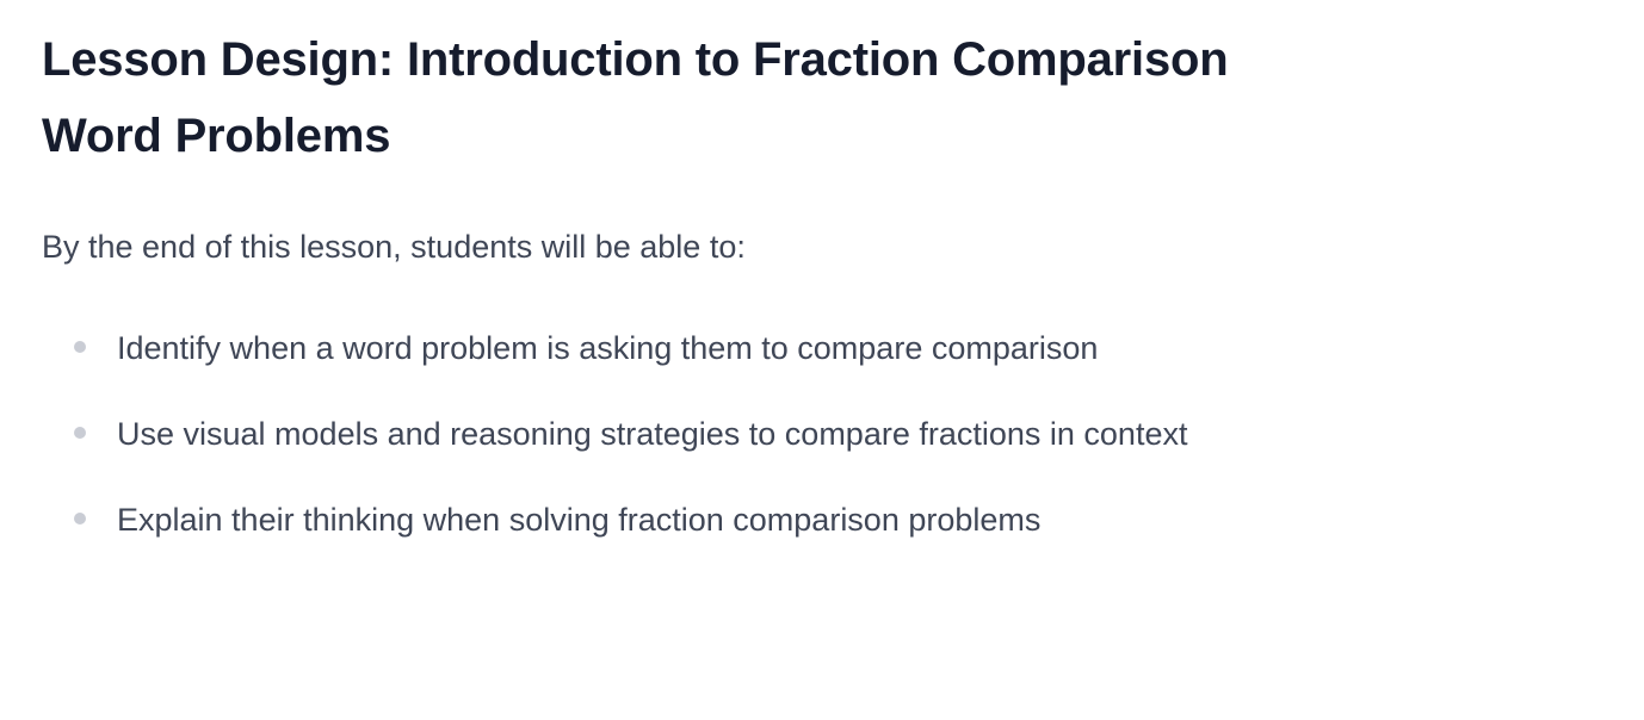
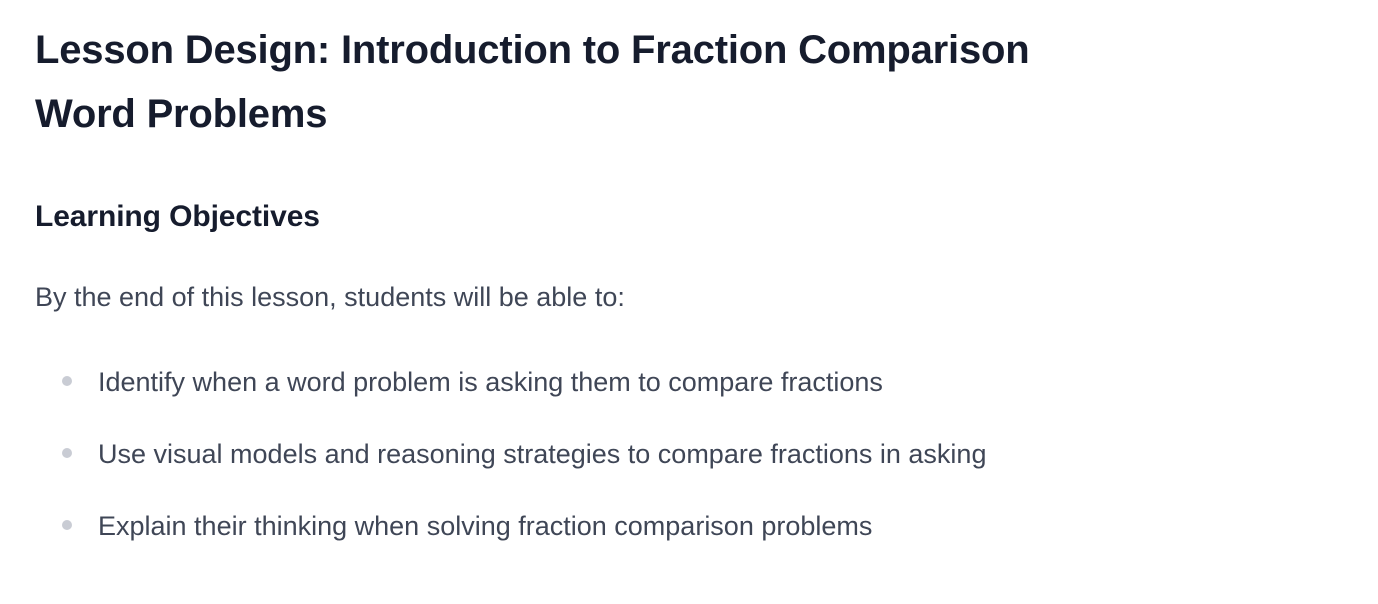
  Lesson Design: Introduction to Fraction Comparison Word Problems
+ Learning Objectives
  By the end of this lesson, students will be able to:
- Identify when a word problem is asking them to compare comparison
+ Identify when a word problem is asking them to compare fractions
- Use visual models and reasoning strategies to compare fractions in context
+ Use visual models and reasoning strategies to compare fractions in asking
  Explain their thinking when solving fraction comparison problems
